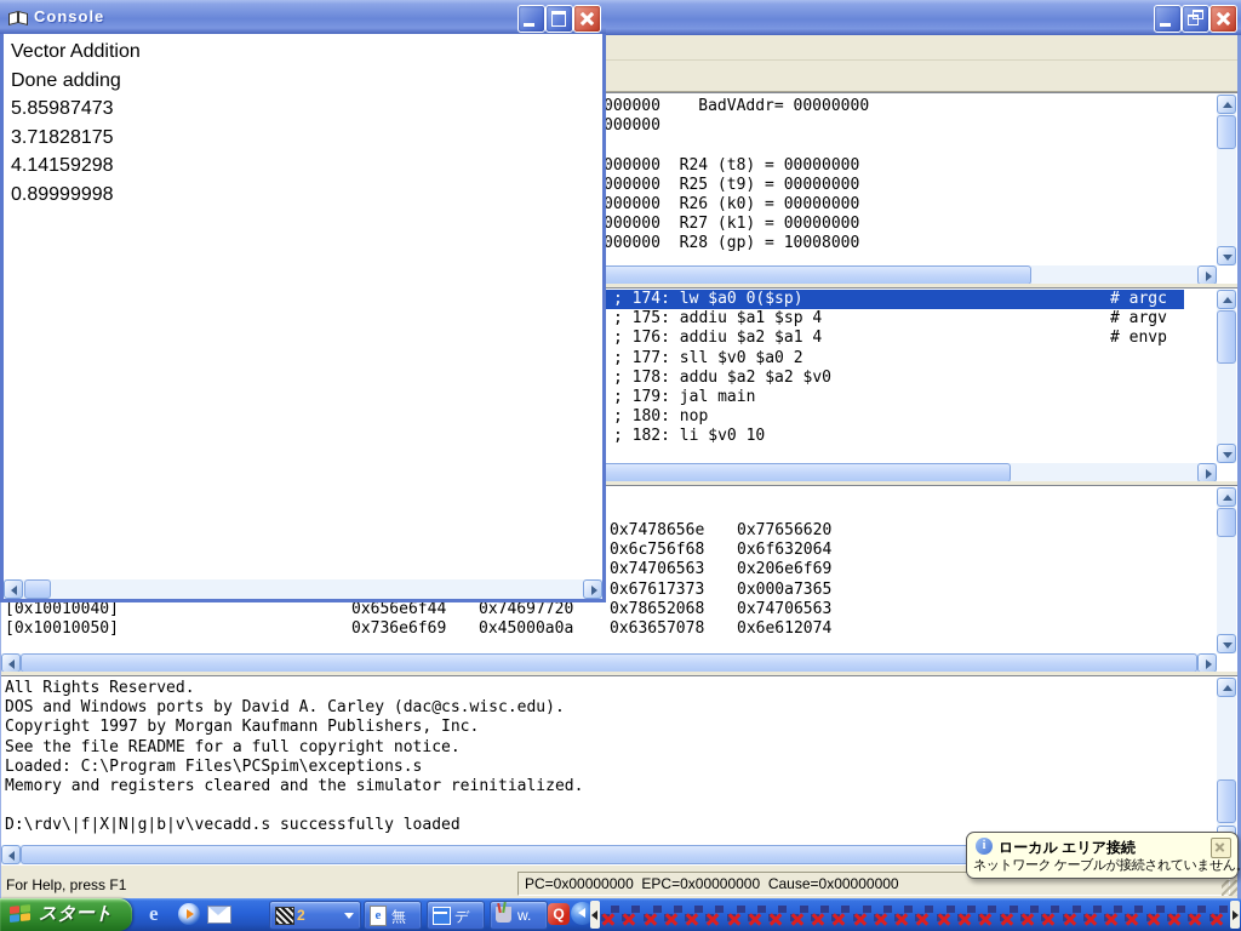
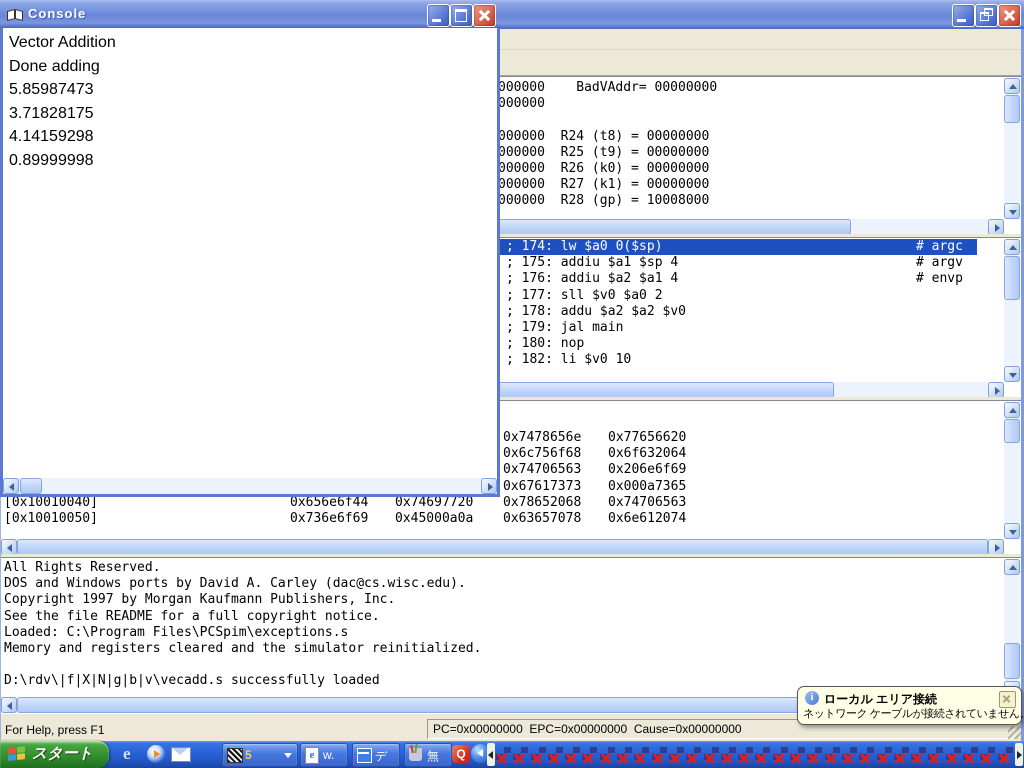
  000000 BadVAddr= 00000000
  000000
  000000 R24 (t8) = 00000000
  000000 R25 (t9) = 00000000
  000000 R26 (k0) = 00000000
  000000 R27 (k1) = 00000000
  000000 R28 (gp) = 10008000
  ; 174: lw $a0 0($sp)
  # argc
  ; 175: addiu $a1 $sp 4
  # argv
  ; 176: addiu $a2 $a1 4
  # envp
  ; 177: sll $v0 $a0 2
  ; 178: addu $a2 $a2 $v0
  ; 179: jal main
  ; 180: nop
  ; 182: li $v0 10
  0x7478656e
  0x77656620
  0x6c756f68
  0x6f632064
  0x74706563
  0x206e6f69
  0x67617373
  0x000a7365
  [0x10010040]
  0x656e6f44
  0x74697720
  0x78652068
  0x74706563
  [0x10010050]
  0x736e6f69
  0x45000a0a
  0x63657078
  0x6e612074
  All Rights Reserved.
  DOS and Windows ports by David A. Carley (dac@cs.wisc.edu).
  Copyright 1997 by Morgan Kaufmann Publishers, Inc.
  See the file README for a full copyright notice.
  Loaded: C:\Program Files\PCSpim\exceptions.s
  Memory and registers cleared and the simulator reinitialized.
  D:\rdv\|f|X|N|g|b|v\vecadd.s successfully loaded
  For Help, press F1
  PC=0x00000000 EPC=0x00000000 Cause=0x00000000
  Console
  Vector Addition
  Done adding
  5.85987473
  3.71828175
  4.14159298
  0.89999998
  i
  ローカル エリア接続
  ネットワーク ケーブルが接続されていません
  スタート
  e
- 2
+ 5
  e
- 無
+ w.
  デ
- w.
+ 無
  Q
